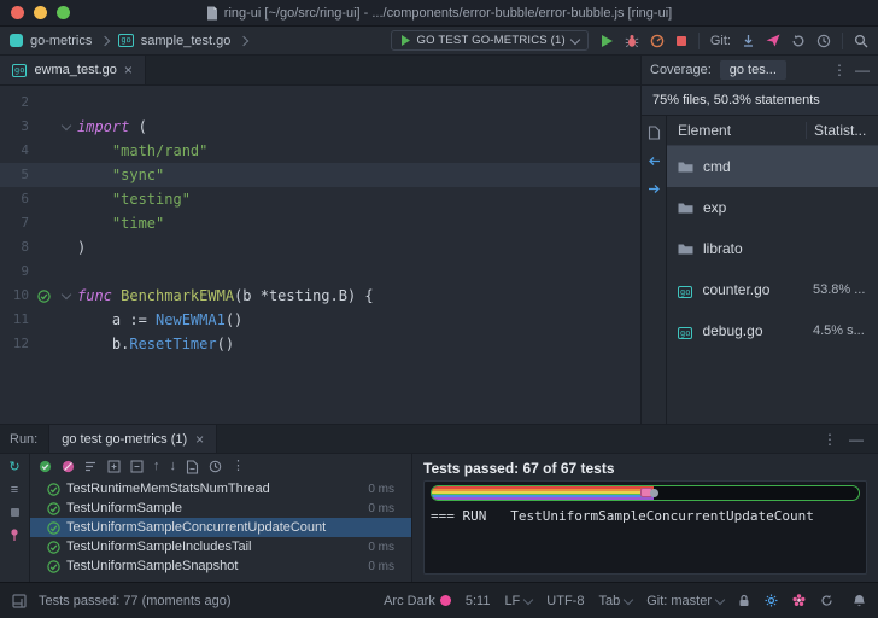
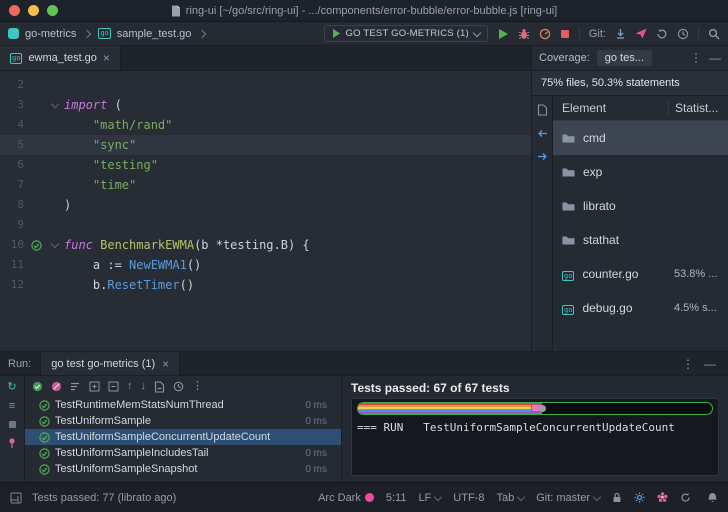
  ring-ui [~/go/src/ring-ui] - .../components/error-bubble/error-bubble.js [ring-ui]
  go-metrics
  go
  sample_test.go
  GO TEST GO-METRICS (1)
  Git:
  go
  ewma_test.go
  ×
  2
  3
  import (
  4
  "math/rand"
  5
  "sync"
  6
  "testing"
  7
  "time"
  8
  )
  9
  10
  func BenchmarkEWMA(b *testing.B) {
  11
  a := NewEWMA1()
  12
  b.ResetTimer()
  Coverage:
  go tes...
  ⋮
  —
  75% files, 50.3% statements
  Element
  Statist...
  cmd
  exp
  librato
+ stathat
  go
  counter.go
  53.8% ...
  go
  debug.go
  4.5% s...
  Run:
  go test go-metrics (1)
  ×
  ⋮
  —
  ↻
  ≡
  ↑
  ↓
  ⋮
  TestRuntimeMemStatsNumThread
  0 ms
  TestUniformSample
  0 ms
  TestUniformSampleConcurrentUpdateCount
  TestUniformSampleIncludesTail
  0 ms
  TestUniformSampleSnapshot
  0 ms
  Tests passed: 67 of 67 tests
  === RUN TestUniformSampleConcurrentUpdateCount
- Tests passed: 77 (moments ago)
+ Tests passed: 77 (librato ago)
  Arc Dark
  5:11
  LF
  UTF-8
  Tab
  Git: master
